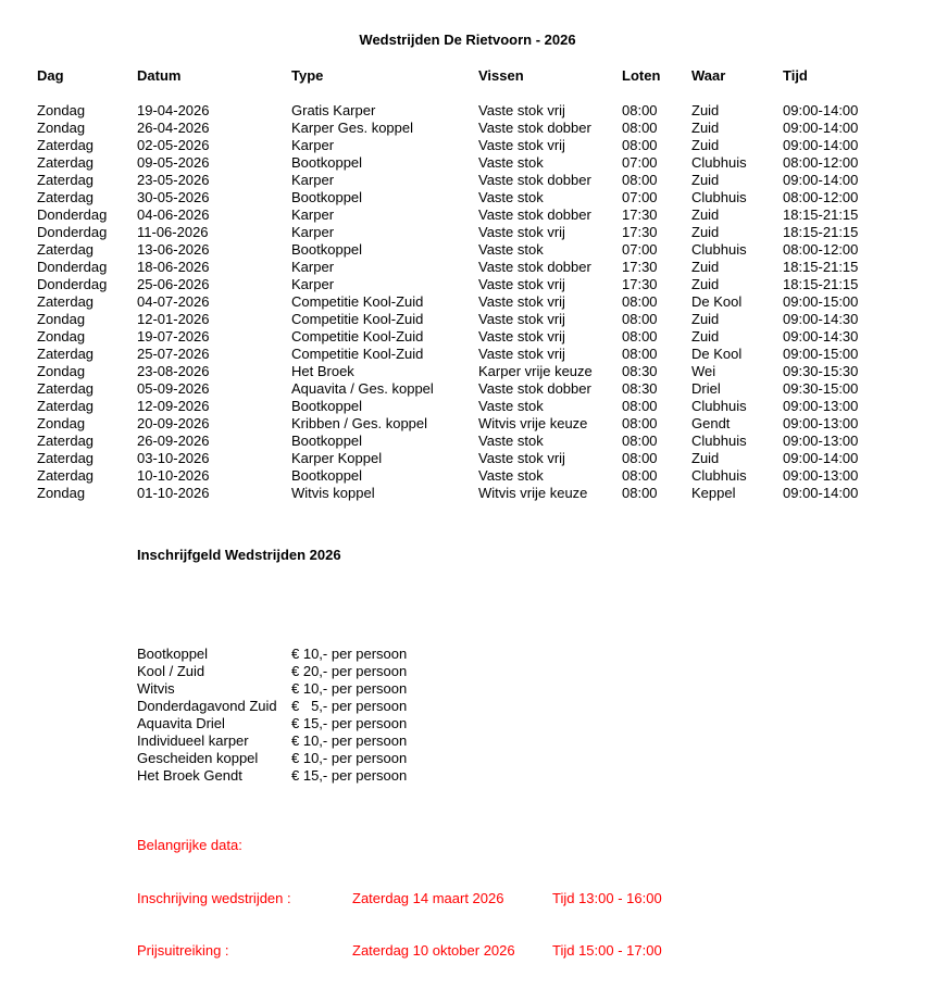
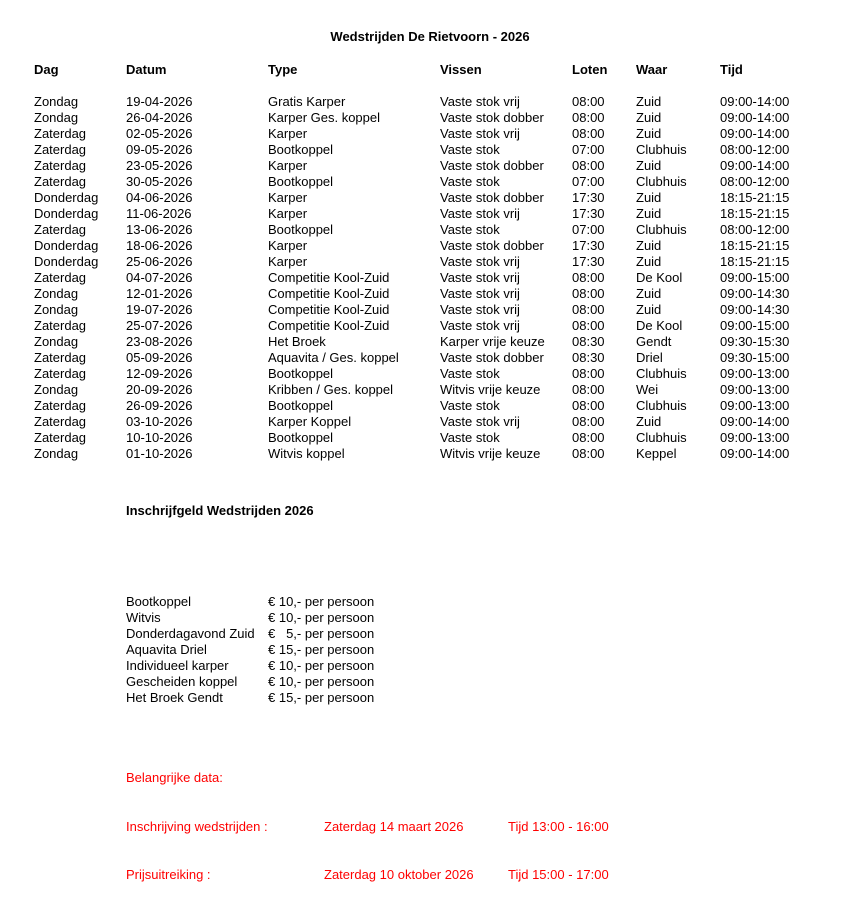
  Wedstrijden De Rietvoorn - 2026
  Dag
  Datum
  Type
  Vissen
  Loten
  Waar
  Tijd
  Zondag
  19-04-2026
  Gratis Karper
  Vaste stok vrij
  08:00
  Zuid
  09:00-14:00
  Zondag
  26-04-2026
  Karper Ges. koppel
  Vaste stok dobber
  08:00
  Zuid
  09:00-14:00
  Zaterdag
  02-05-2026
  Karper
  Vaste stok vrij
  08:00
  Zuid
  09:00-14:00
  Zaterdag
  09-05-2026
  Bootkoppel
  Vaste stok
  07:00
  Clubhuis
  08:00-12:00
  Zaterdag
  23-05-2026
  Karper
  Vaste stok dobber
  08:00
  Zuid
  09:00-14:00
  Zaterdag
  30-05-2026
  Bootkoppel
  Vaste stok
  07:00
  Clubhuis
  08:00-12:00
  Donderdag
  04-06-2026
  Karper
  Vaste stok dobber
  17:30
  Zuid
  18:15-21:15
  Donderdag
  11-06-2026
  Karper
  Vaste stok vrij
  17:30
  Zuid
  18:15-21:15
  Zaterdag
  13-06-2026
  Bootkoppel
  Vaste stok
  07:00
  Clubhuis
  08:00-12:00
  Donderdag
  18-06-2026
  Karper
  Vaste stok dobber
  17:30
  Zuid
  18:15-21:15
  Donderdag
  25-06-2026
  Karper
  Vaste stok vrij
  17:30
  Zuid
  18:15-21:15
  Zaterdag
  04-07-2026
  Competitie Kool-Zuid
  Vaste stok vrij
  08:00
  De Kool
  09:00-15:00
  Zondag
  12-01-2026
  Competitie Kool-Zuid
  Vaste stok vrij
  08:00
  Zuid
  09:00-14:30
  Zondag
  19-07-2026
  Competitie Kool-Zuid
  Vaste stok vrij
  08:00
  Zuid
  09:00-14:30
  Zaterdag
  25-07-2026
  Competitie Kool-Zuid
  Vaste stok vrij
  08:00
  De Kool
  09:00-15:00
  Zondag
  23-08-2026
  Het Broek
  Karper vrije keuze
  08:30
- Wei
+ Gendt
  09:30-15:30
  Zaterdag
  05-09-2026
  Aquavita / Ges. koppel
  Vaste stok dobber
  08:30
  Driel
  09:30-15:00
  Zaterdag
  12-09-2026
  Bootkoppel
  Vaste stok
  08:00
  Clubhuis
  09:00-13:00
  Zondag
  20-09-2026
  Kribben / Ges. koppel
  Witvis vrije keuze
  08:00
- Gendt
+ Wei
  09:00-13:00
  Zaterdag
  26-09-2026
  Bootkoppel
  Vaste stok
  08:00
  Clubhuis
  09:00-13:00
  Zaterdag
  03-10-2026
  Karper Koppel
  Vaste stok vrij
  08:00
  Zuid
  09:00-14:00
  Zaterdag
  10-10-2026
  Bootkoppel
  Vaste stok
  08:00
  Clubhuis
  09:00-13:00
  Zondag
  01-10-2026
  Witvis koppel
  Witvis vrije keuze
  08:00
  Keppel
  09:00-14:00
  Inschrijfgeld Wedstrijden 2026
  Bootkoppel
  € 10,- per persoon
- Kool / Zuid
- € 20,- per persoon
  Witvis
  € 10,- per persoon
  Donderdagavond Zuid
  € 5,- per persoon
  Aquavita Driel
  € 15,- per persoon
  Individueel karper
  € 10,- per persoon
  Gescheiden koppel
  € 10,- per persoon
  Het Broek Gendt
  € 15,- per persoon
  Belangrijke data:
  Inschrijving wedstrijden :
  Zaterdag 14 maart 2026
  Tijd 13:00 - 16:00
  Prijsuitreiking :
  Zaterdag 10 oktober 2026
  Tijd 15:00 - 17:00
